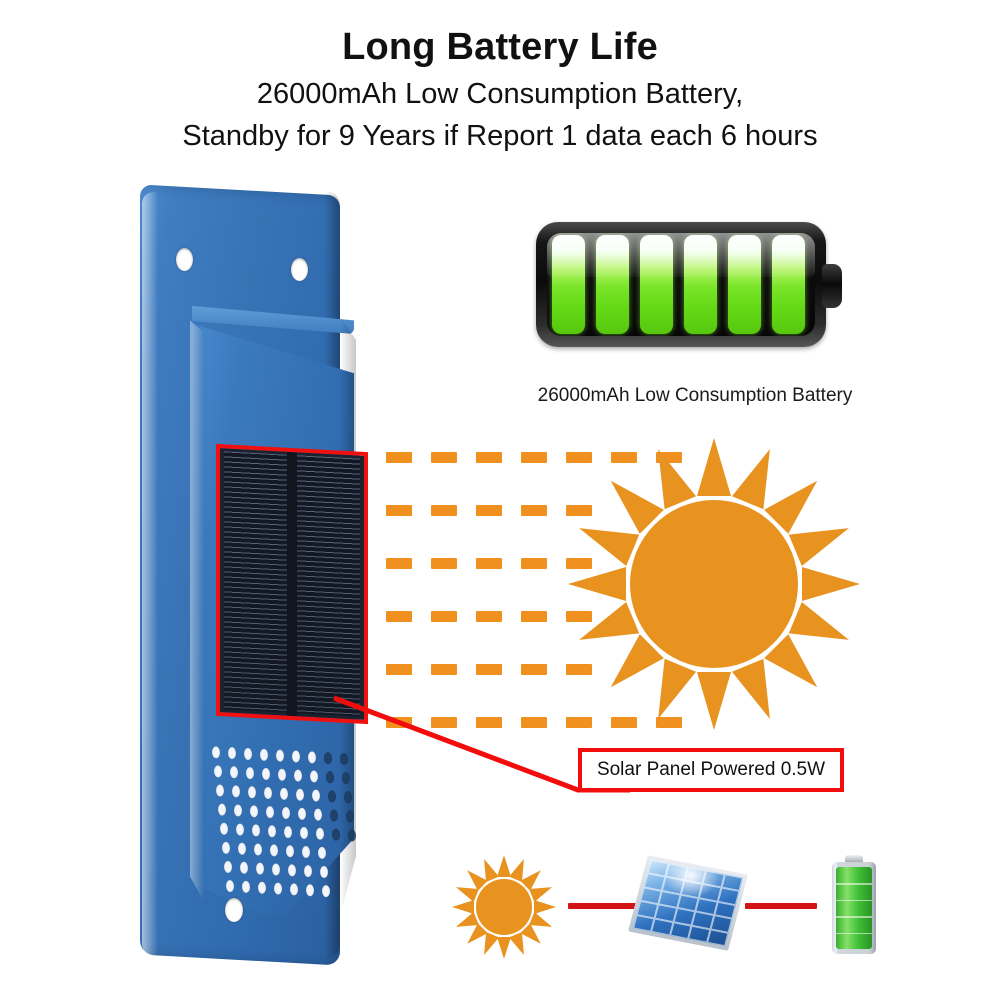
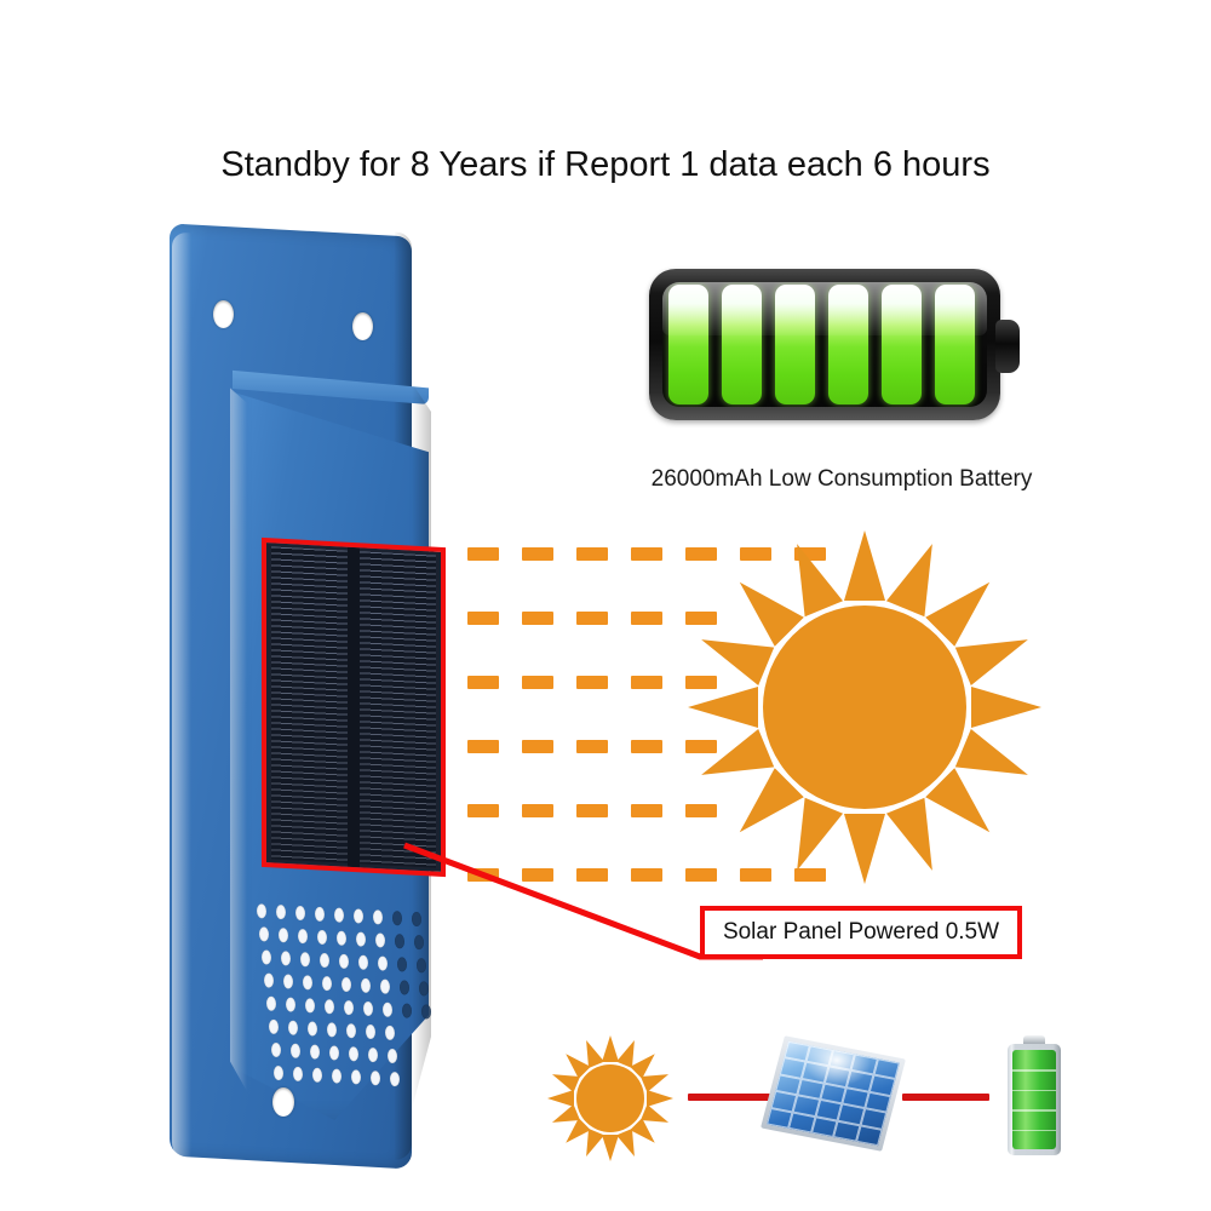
- Long Battery Life
- 26000mAh Low Consumption Battery,
- Standby for 9 Years if Report 1 data each 6 hours
+ Standby for 8 Years if Report 1 data each 6 hours
  26000mAh Low Consumption Battery
  Solar Panel Powered 0.5W
